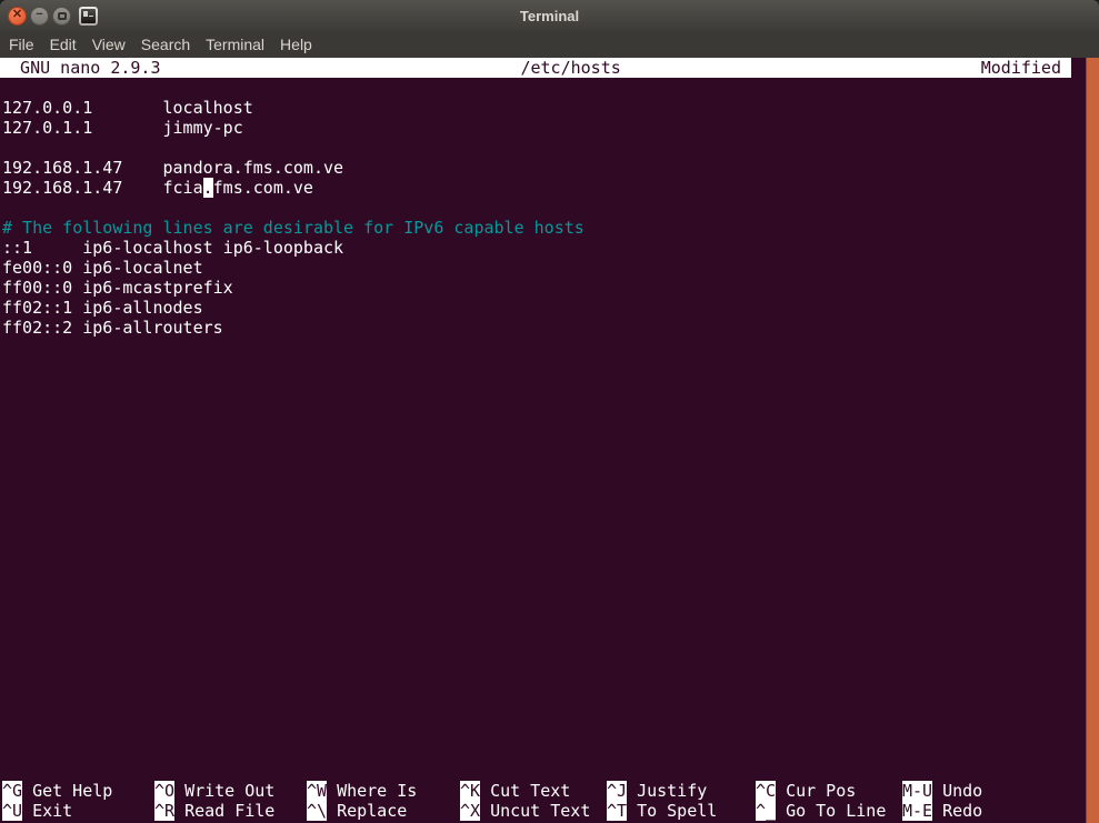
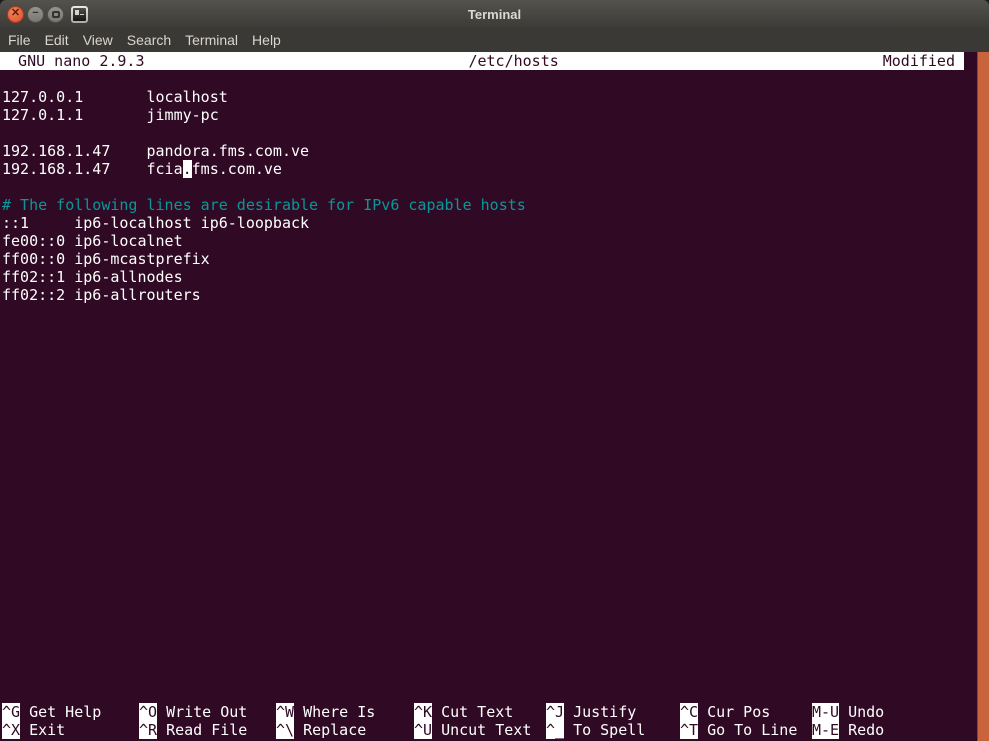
  ✕
  −
  Terminal
  File
  Edit
  View
  Search
  Terminal
  Help
  GNU nano 2.9.3
  /etc/hosts
  Modified
  127.0.0.1 localhost
  127.0.1.1 jimmy-pc
  192.168.1.47 pandora.fms.com.ve
  192.168.1.47 fcia.fms.com.ve
  # The following lines are desirable for IPv6 capable hosts
  ::1 ip6-localhost ip6-loopback
  fe00::0 ip6-localnet
  ff00::0 ip6-mcastprefix
  ff02::1 ip6-allnodes
  ff02::2 ip6-allrouters
  ^G Get Help
- ^U Exit
+ ^X Exit
  ^O Write Out
  ^R Read File
  ^W Where Is
  ^\ Replace
  ^K Cut Text
- ^X Uncut Text
+ ^U Uncut Text
  ^J Justify
- ^T To Spell
+ ^_ To Spell
  ^C Cur Pos
- ^_ Go To Line
+ ^T Go To Line
  M-U Undo
  M-E Redo
